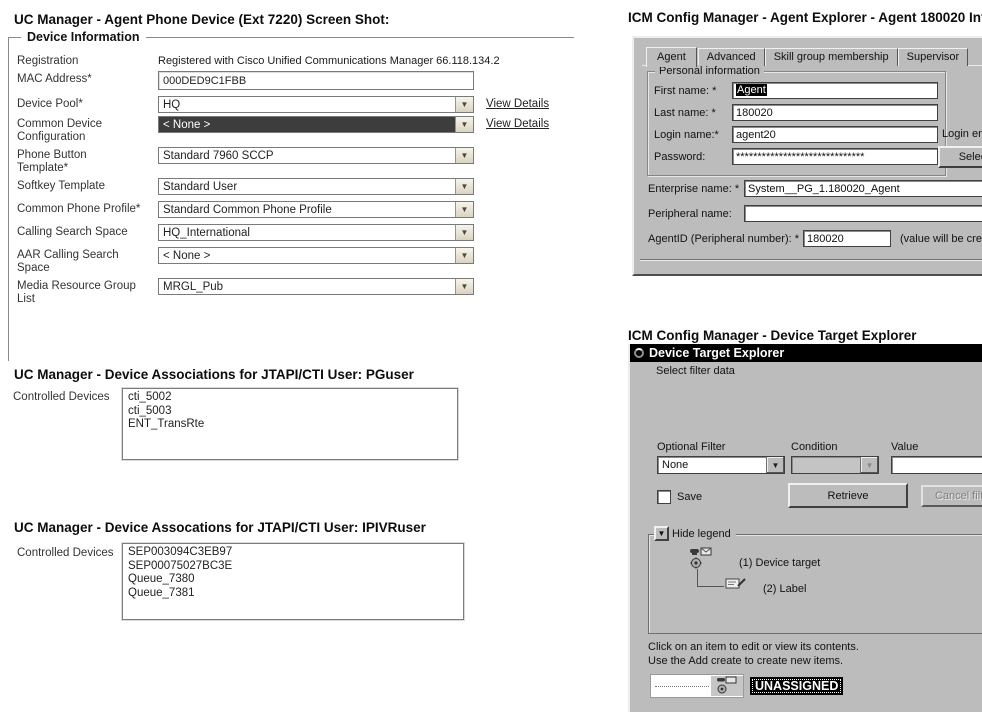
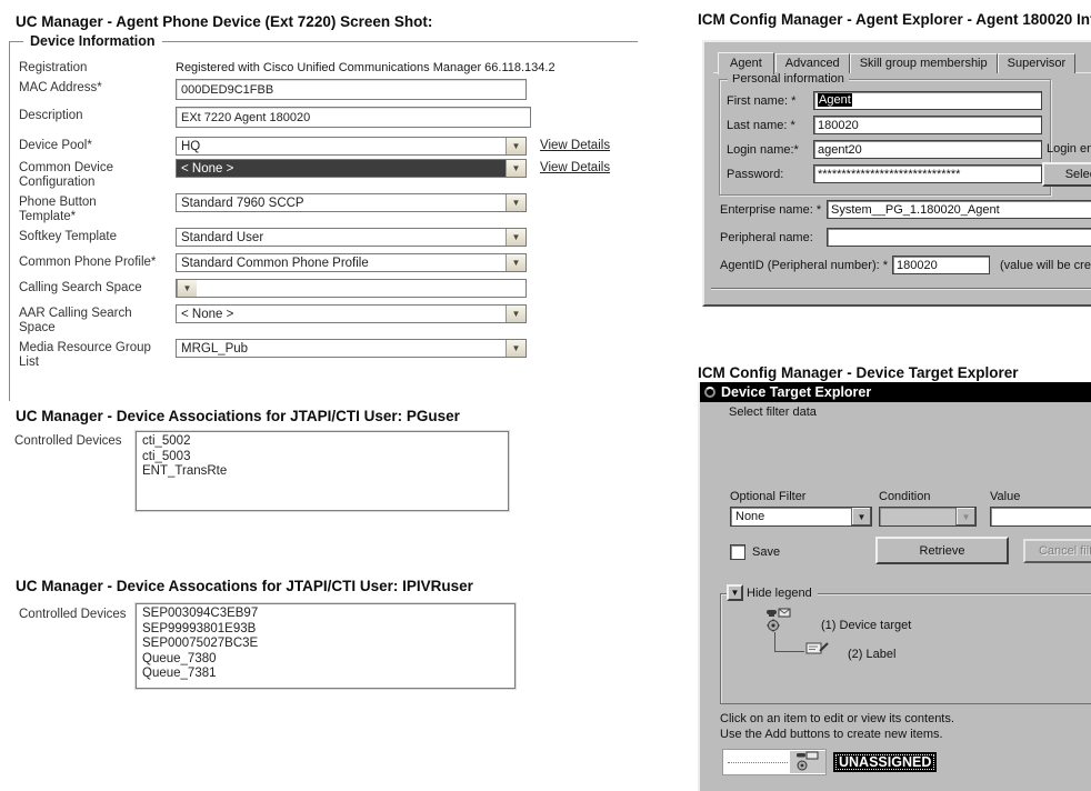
  UC Manager - Agent Phone Device (Ext 7220) Screen Shot:
  Device Information
  Registration
  Registered with Cisco Unified Communications Manager 66.118.134.2
  MAC Address*
  000DED9C1FBB
+ Description
+ EXt 7220 Agent 180020
  Device Pool*
  HQ
  ▼
  View Details
  Common Device Configuration
  < None >
  ▼
  View Details
  Phone Button Template*
  Standard 7960 SCCP
  ▼
  Softkey Template
  Standard User
  ▼
  Common Phone Profile*
  Standard Common Phone Profile
  ▼
  Calling Search Space
- HQ_International
  ▼
  AAR Calling Search Space
  < None >
  ▼
  Media Resource Group List
  MRGL_Pub
  ▼
  UC Manager - Device Associations for JTAPI/CTI User: PGuser
  Controlled Devices
  cti_5002
  cti_5003
  ENT_TransRte
  UC Manager - Device Assocations for JTAPI/CTI User: IPIVRuser
  Controlled Devices
  SEP003094C3EB97
+ SEP99993801E93B
  SEP00075027BC3E
  Queue_7380
  Queue_7381
  ICM Config Manager - Agent Explorer - Agent 180020 In
  Agent
  Advanced
  Skill group membership
  Supervisor
  Personal information
  First name: *
  Agent
  Last name: *
  180020
  Login name:*
  agent20
  Password:
  ******************************
  Login en
  Enterprise name: *
  System__PG_1.180020_Agent
  Peripheral name:
  AgentID (Peripheral number): *
  180020
  (value will be cre
  ICM Config Manager - Device Target Explorer
  Device Target Explorer
  Select filter data
  Optional Filter
  None
  ▼
  Condition
  ▼
  Value
  Save
  Retrieve
  Cancel fil
  (1) Device target
  (2) Label
  ▼
  Hide legend
  Click on an item to edit or view its contents.
- Use the Add create to create new items.
+ Use the Add buttons to create new items.
  UNASSIGNED
